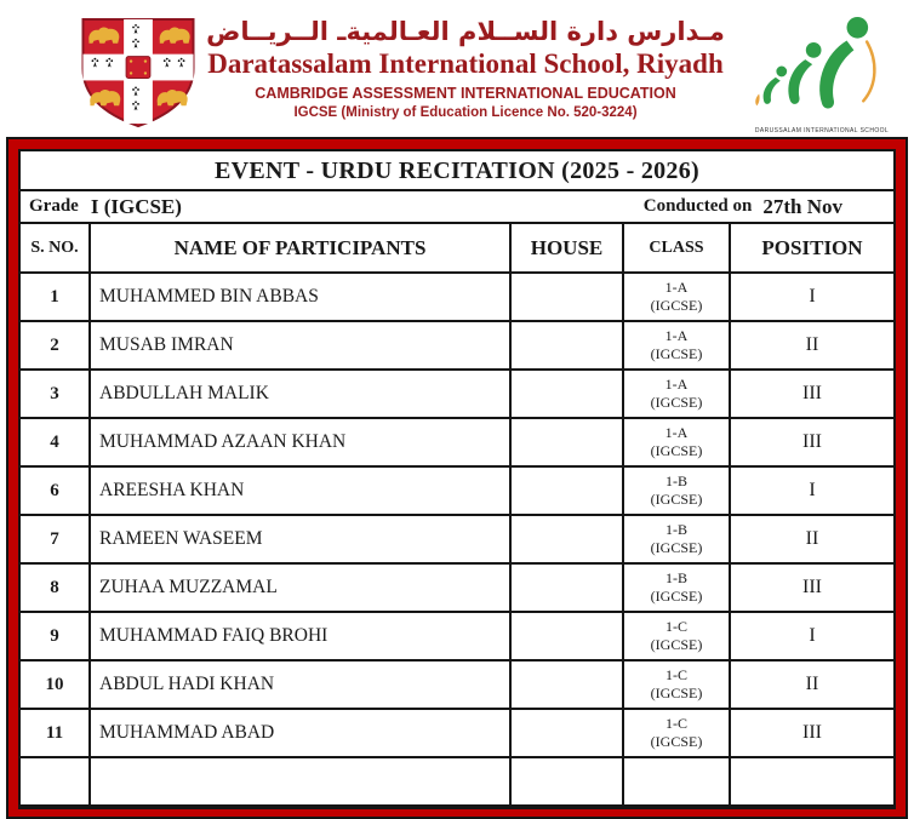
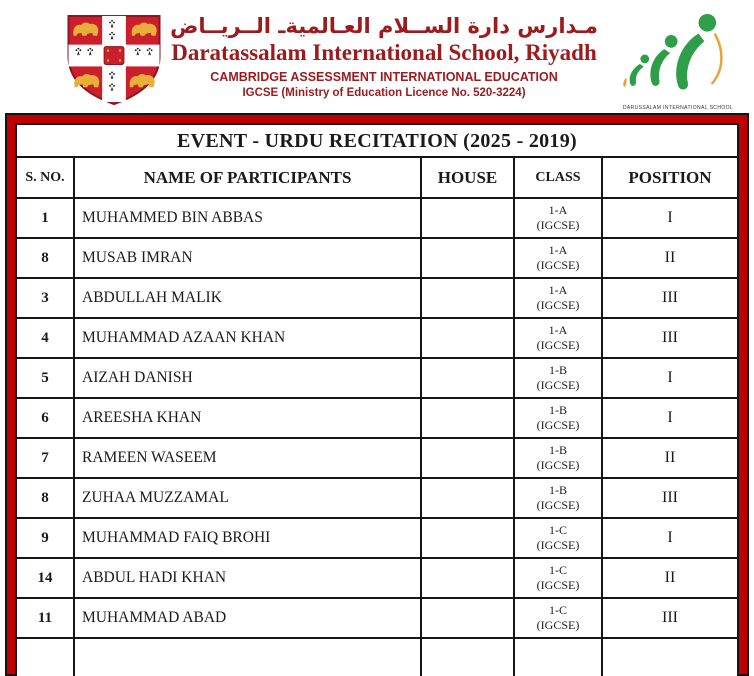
  مـدارس دارة الســلام العـالميةـ الــريــاض
  Daratassalam International School, Riyadh
  CAMBRIDGE ASSESSMENT INTERNATIONAL EDUCATION
  IGCSE (Ministry of Education Licence No. 520-3224)
- EVENT - URDU RECITATION (2025 - 2026)
+ EVENT - URDU RECITATION (2025 - 2019)
- Grade
- I (IGCSE)
- Conducted on
- 27th Nov
  S. NO.	NAME OF PARTICIPANTS	HOUSE	CLASS	POSITION
  1	MUHAMMED BIN ABBAS		1-A (IGCSE)	I
- 2	MUSAB IMRAN		1-A (IGCSE)	II
+ 8	MUSAB IMRAN		1-A (IGCSE)	II
  3	ABDULLAH MALIK		1-A (IGCSE)	III
  4	MUHAMMAD AZAAN KHAN		1-A (IGCSE)	III
+ 5	AIZAH DANISH		1-B (IGCSE)	I
  6	AREESHA KHAN		1-B (IGCSE)	I
  7	RAMEEN WASEEM		1-B (IGCSE)	II
  8	ZUHAA MUZZAMAL		1-B (IGCSE)	III
  9	MUHAMMAD FAIQ BROHI		1-C (IGCSE)	I
- 10	ABDUL HADI KHAN		1-C (IGCSE)	II
+ 14	ABDUL HADI KHAN		1-C (IGCSE)	II
  11	MUHAMMAD ABAD		1-C (IGCSE)	III
